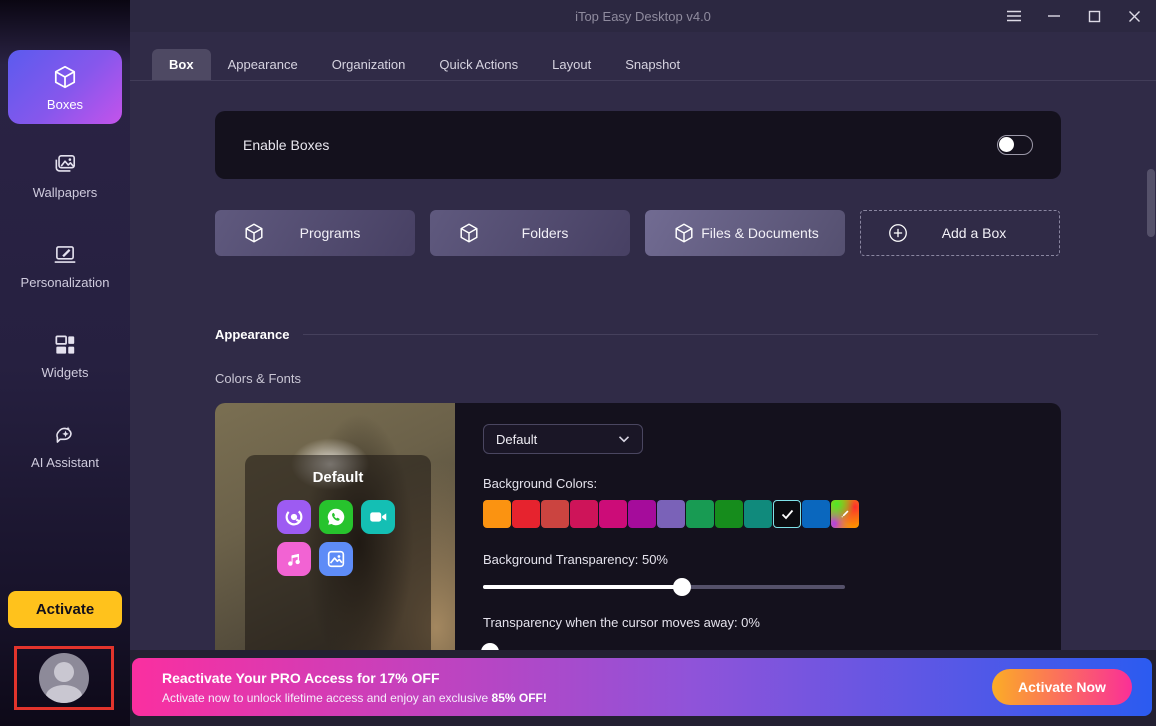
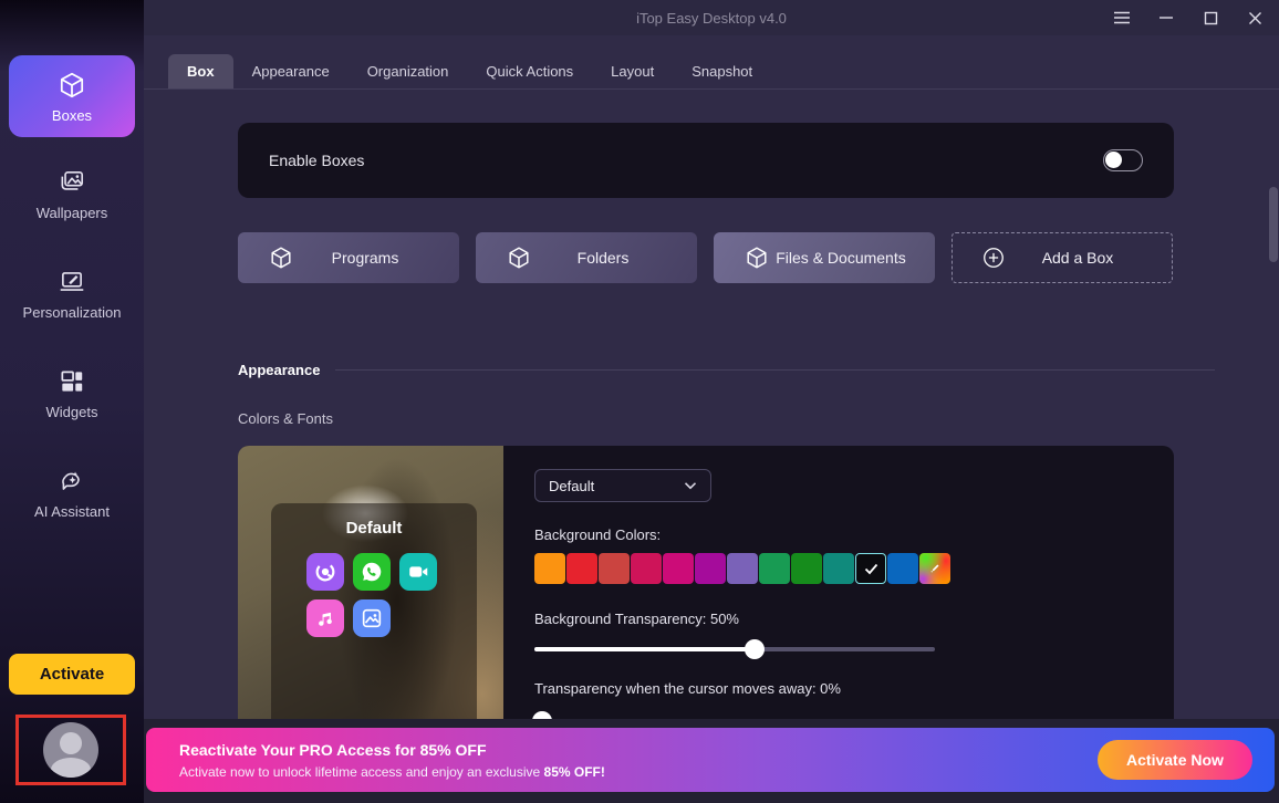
  Boxes
  Wallpapers
  Personalization
  Widgets
  AI Assistant
  Activate
  iTop Easy Desktop v4.0
  Box
  Appearance
  Organization
  Quick Actions
  Layout
  Snapshot
  Enable Boxes
  Programs
  Folders
  Files & Documents
  Add a Box
  Appearance
  Colors & Fonts
  Default
  Default
  Background Colors:
  Background Transparency: 50%
  Transparency when the cursor moves away: 0%
- Reactivate Your PRO Access for 17% OFF
+ Reactivate Your PRO Access for 85% OFF
  Activate now to unlock lifetime access and enjoy an exclusive 85% OFF!
  Activate Now
